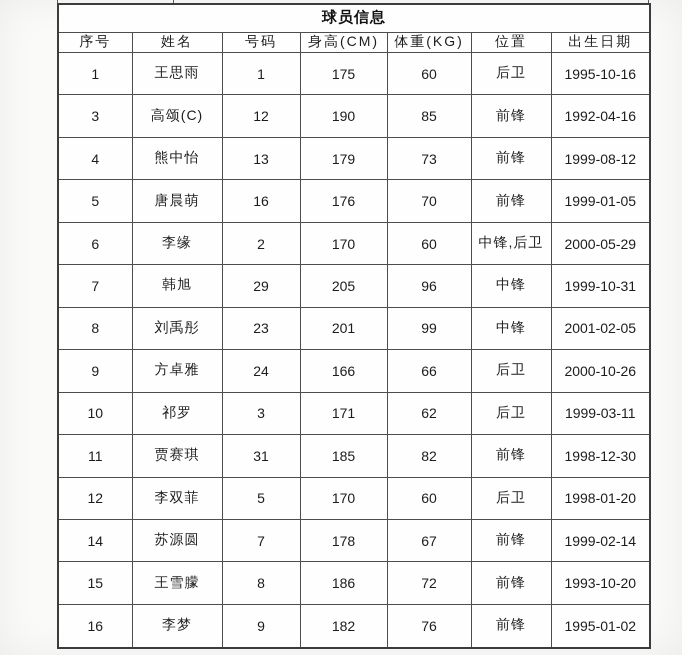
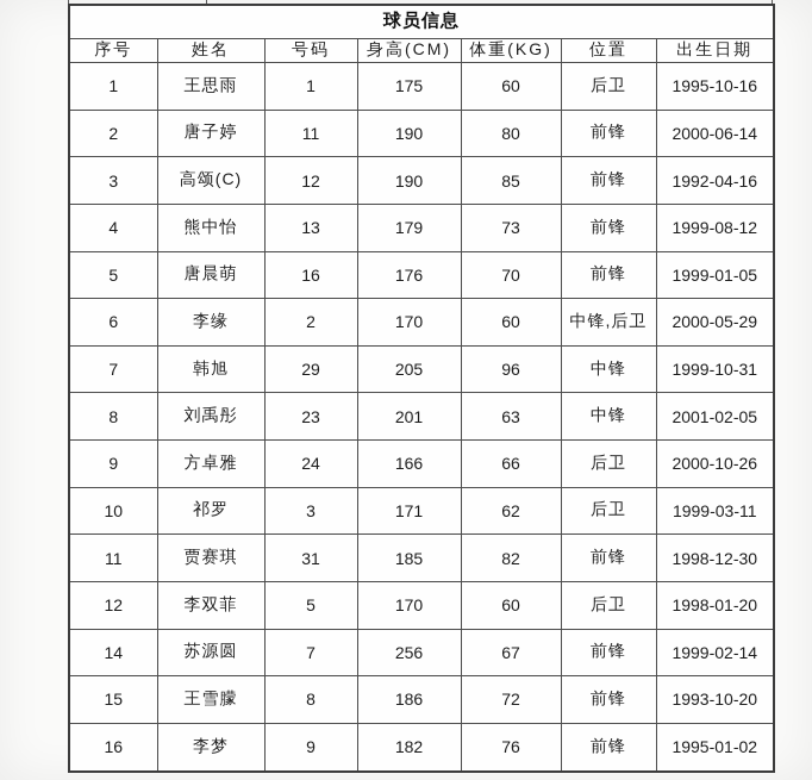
  球员信息
  序号	姓名	号码	身高(CM)	体重(KG)	位置	出生日期
  1	王思雨	1	175	60	后卫	1995-10-16
+ 2	唐子婷	11	190	80	前锋	2000-06-14
  3	高颂(C)	12	190	85	前锋	1992-04-16
  4	熊中怡	13	179	73	前锋	1999-08-12
  5	唐晨萌	16	176	70	前锋	1999-01-05
  6	李缘	2	170	60	中锋,后卫	2000-05-29
  7	韩旭	29	205	96	中锋	1999-10-31
- 8	刘禹彤	23	201	99	中锋	2001-02-05
+ 8	刘禹彤	23	201	63	中锋	2001-02-05
  9	方卓雅	24	166	66	后卫	2000-10-26
  10	祁罗	3	171	62	后卫	1999-03-11
  11	贾赛琪	31	185	82	前锋	1998-12-30
  12	李双菲	5	170	60	后卫	1998-01-20
- 14	苏源圆	7	178	67	前锋	1999-02-14
+ 14	苏源圆	7	256	67	前锋	1999-02-14
  15	王雪朦	8	186	72	前锋	1993-10-20
  16	李梦	9	182	76	前锋	1995-01-02
